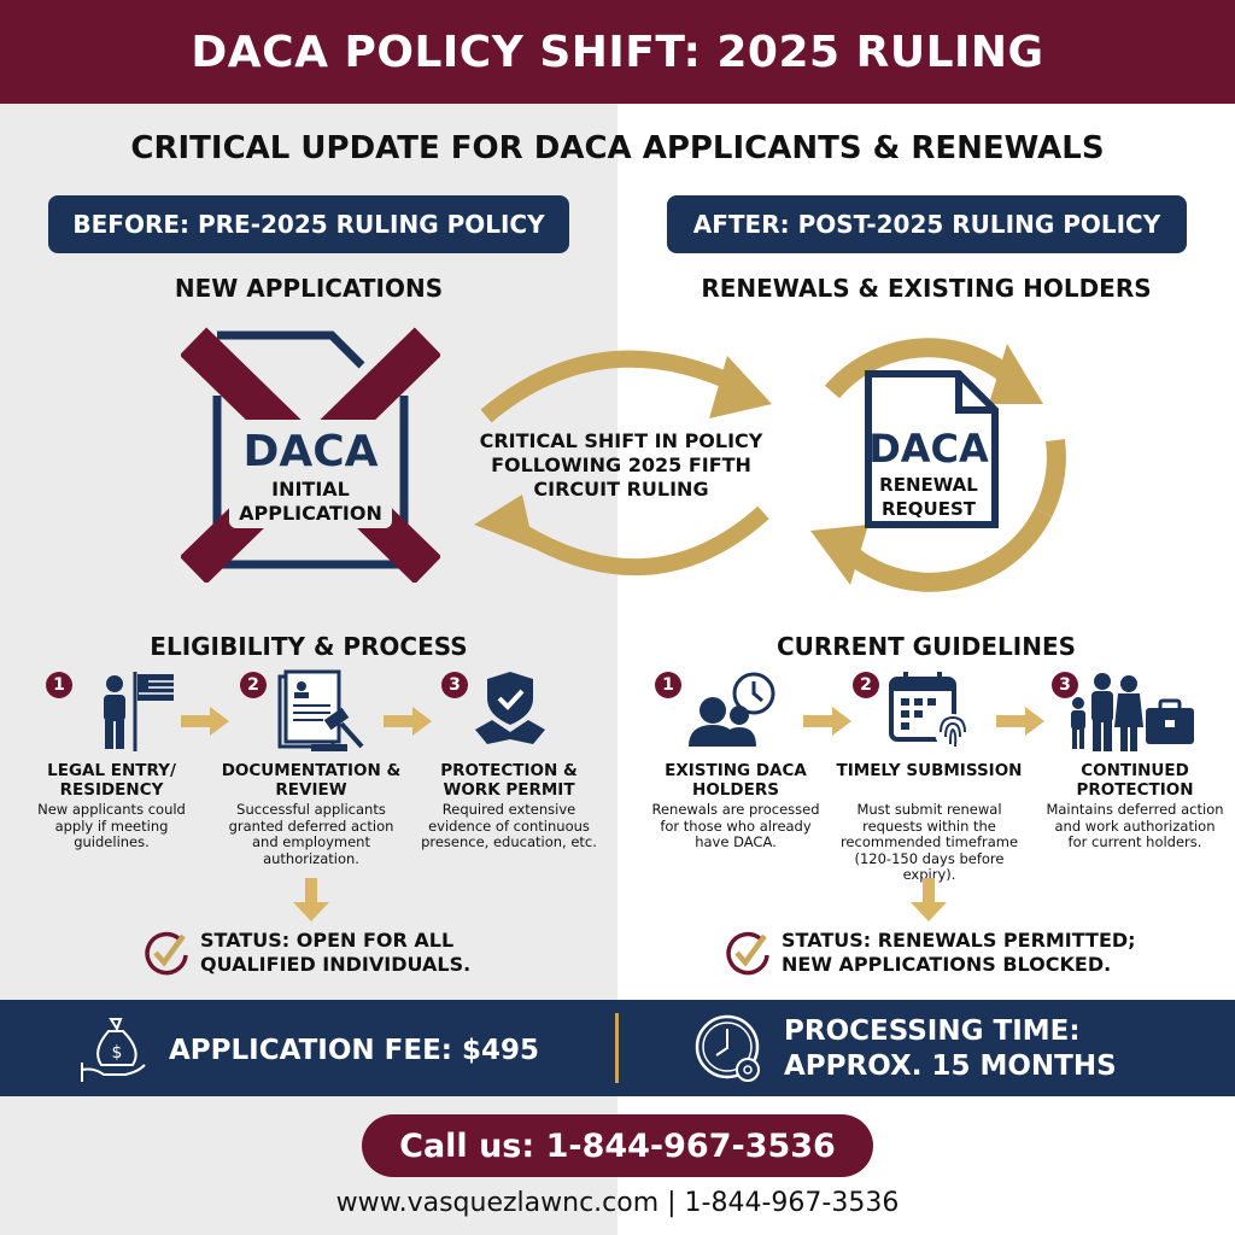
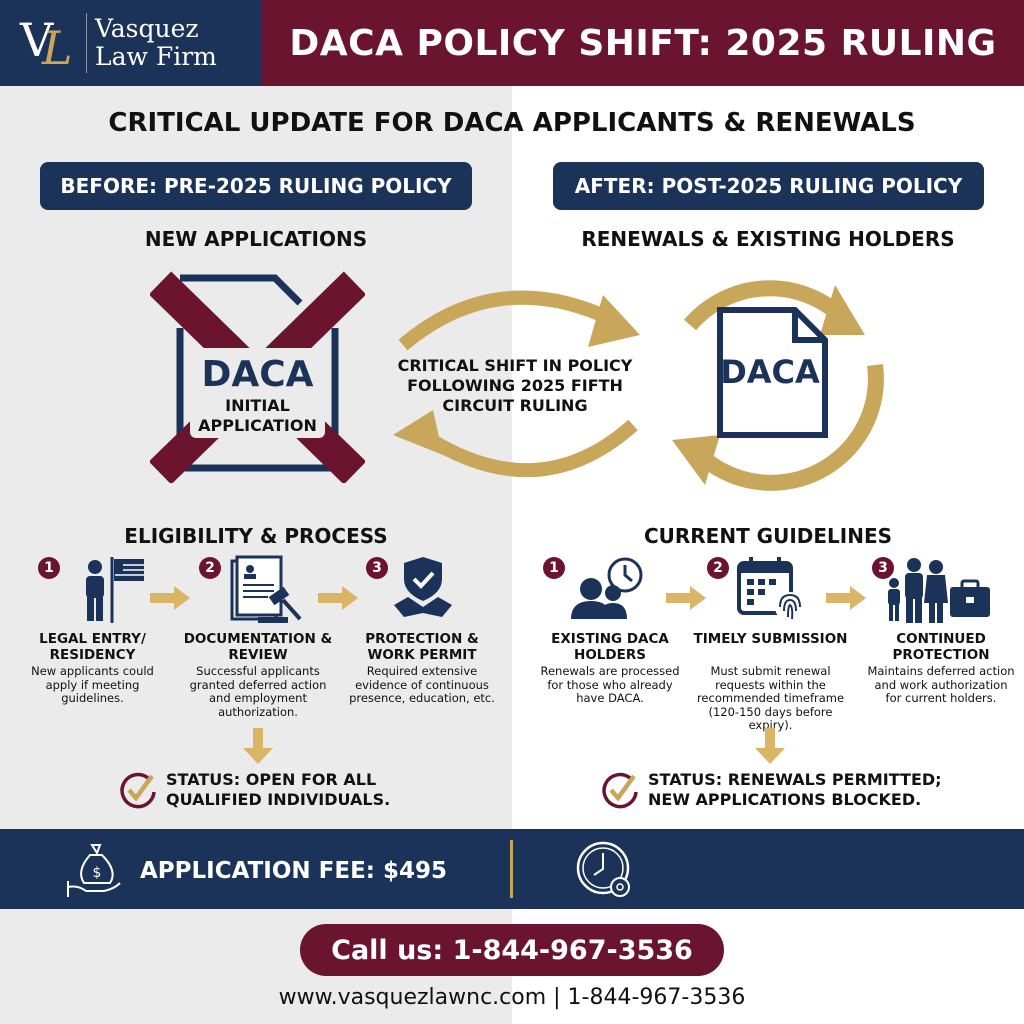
+ V
+ L
+ Vasquez
+ Law Firm
  DACA POLICY SHIFT: 2025 RULING
  CRITICAL UPDATE FOR DACA APPLICANTS & RENEWALS
  BEFORE: PRE-2025 RULING POLICY
  AFTER: POST-2025 RULING POLICY
  NEW APPLICATIONS
  RENEWALS & EXISTING HOLDERS
  DACA
  INITIAL
  APPLICATION
  CRITICAL SHIFT IN POLICY FOLLOWING 2025 FIFTH CIRCUIT RULING
  DACA
- RENEWAL
- REQUEST
  ELIGIBILITY & PROCESS
  CURRENT GUIDELINES
  1
  LEGAL ENTRY/ RESIDENCY
  New applicants could apply if meeting guidelines.
  2
  DOCUMENTATION & REVIEW
  Successful applicants granted deferred action and employment authorization.
  3
  PROTECTION & WORK PERMIT
  Required extensive evidence of continuous presence, education, etc.
  1
  EXISTING DACA HOLDERS
  Renewals are processed for those who already have DACA.
  2
  TIMELY SUBMISSION
  Must submit renewal requests within the recommended timeframe (120-150 days before expiry).
  3
  CONTINUED PROTECTION
  Maintains deferred action and work authorization for current holders.
  STATUS: OPEN FOR ALL QUALIFIED INDIVIDUALS.
  STATUS: RENEWALS PERMITTED; NEW APPLICATIONS BLOCKED.
  $
  APPLICATION FEE: $495
- PROCESSING TIME:
- APPROX. 15 MONTHS
  Call us: 1-844-967-3536
  www.vasquezlawnc.com | 1-844-967-3536
